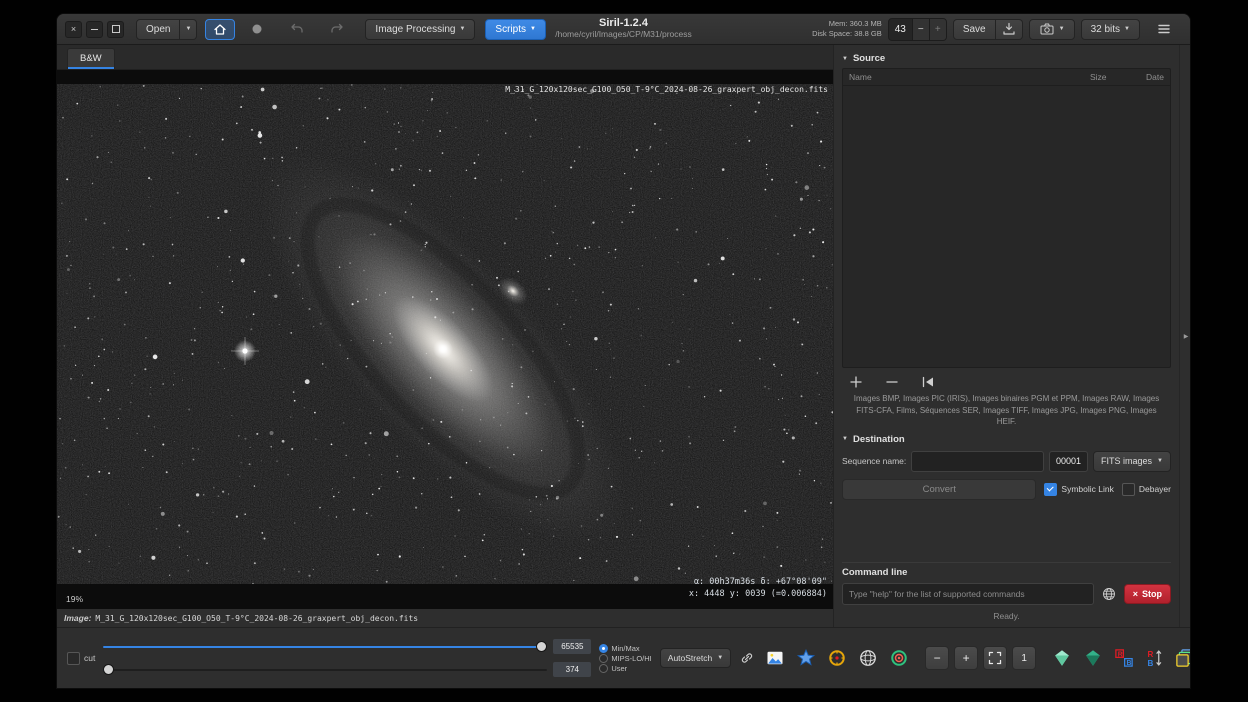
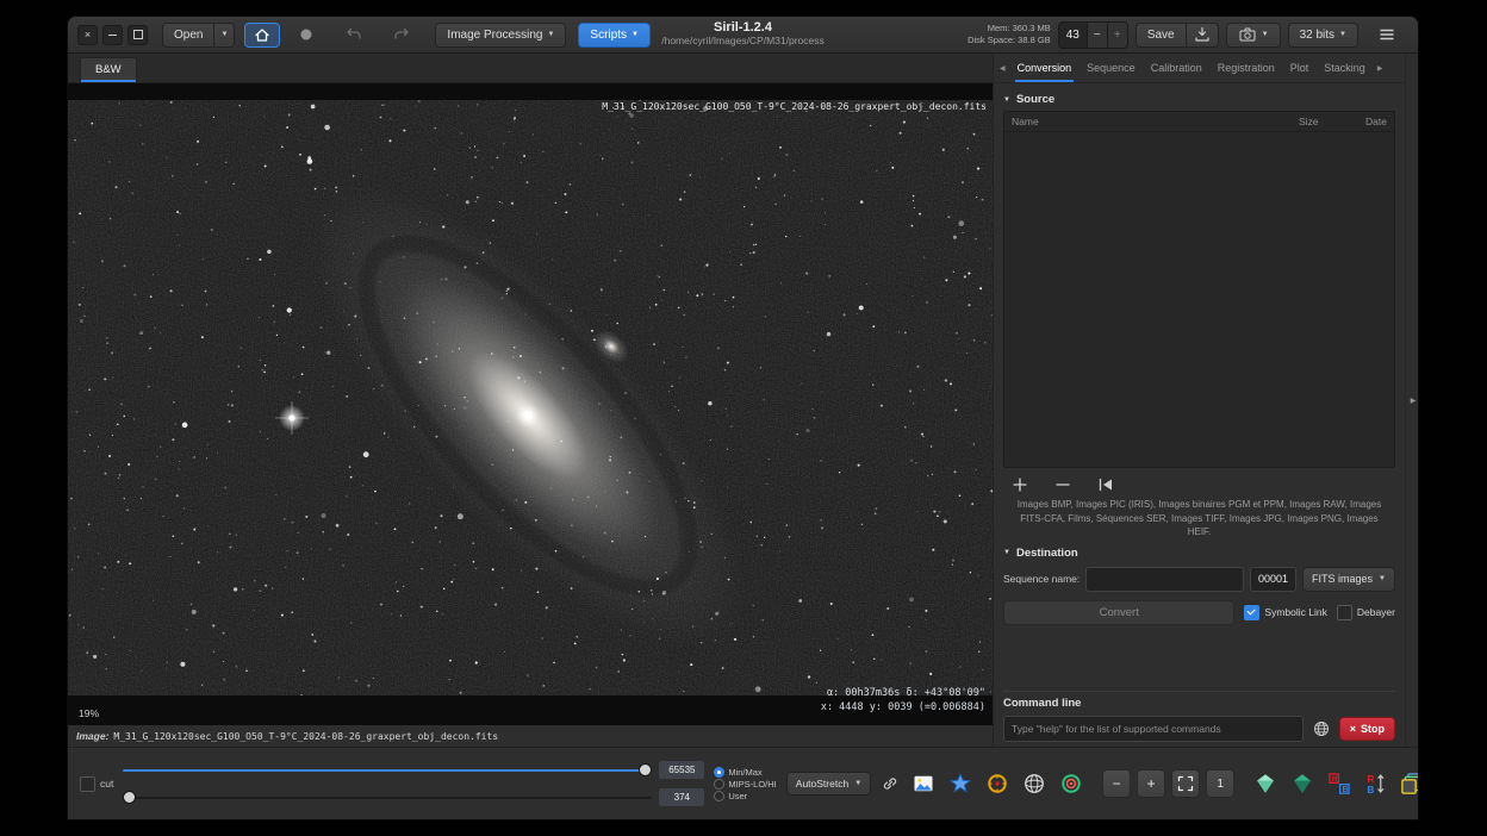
  ×
  Open
  Image Processing
  Scripts
  Siril-1.2.4
  /home/cyril/Images/CP/M31/process
  Mem: 360.3 MB
  Disk Space: 38.8 GB
  43
  −
  +
  Save
  32 bits
  B&W
  M_31_G_120x120sec_G100_O50_T-9°C_2024-08-26_graxpert_obj_decon.fits
- α: 00h37m36s δ: +67°08'09"
+ α: 00h37m36s δ: +43°08'09"
  x: 4448 y: 0039 (=0.006884)
  19%
  Image:
  M_31_G_120x120sec_G100_O50_T-9°C_2024-08-26_graxpert_obj_decon.fits
+ Conversion
+ Sequence
+ Calibration
+ Registration
+ Plot
+ Stacking
  Source
  Name
  Size
  Date
  Images BMP, Images PIC (IRIS), Images binaires PGM et PPM, Images RAW, Images FITS-CFA, Films, Séquences SER, Images TIFF, Images JPG, Images PNG, Images HEIF.
  Destination
  Sequence name:
  00001
  FITS images
  Convert
  Symbolic Link
  Debayer
  Command line
  Type "help" for the list of supported commands
  ×
  Stop
- Ready.
  cut
  65535
  374
  Min/Max
  MIPS-LO/HI
  User
  AutoStretch
  −
  +
  1
  R
  B
